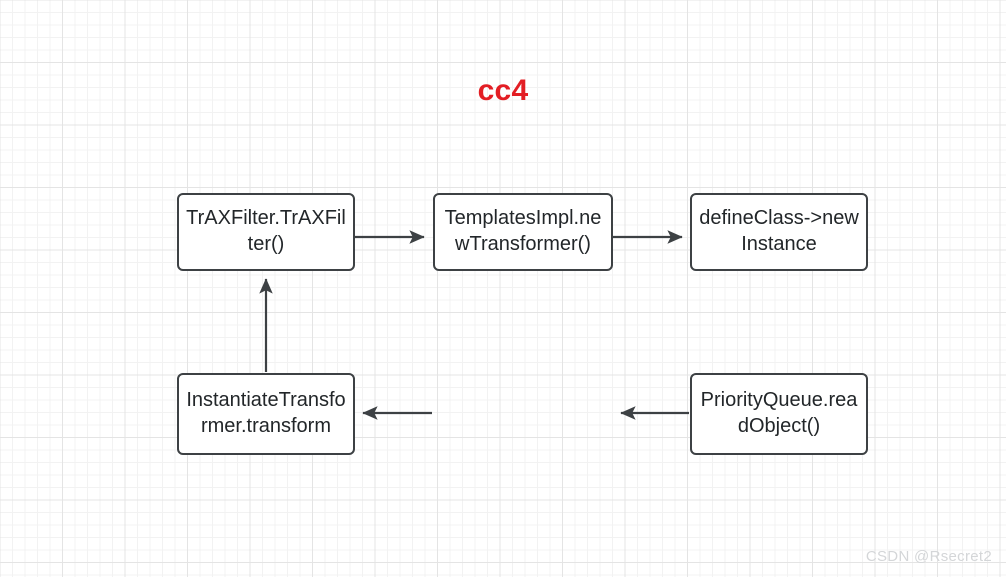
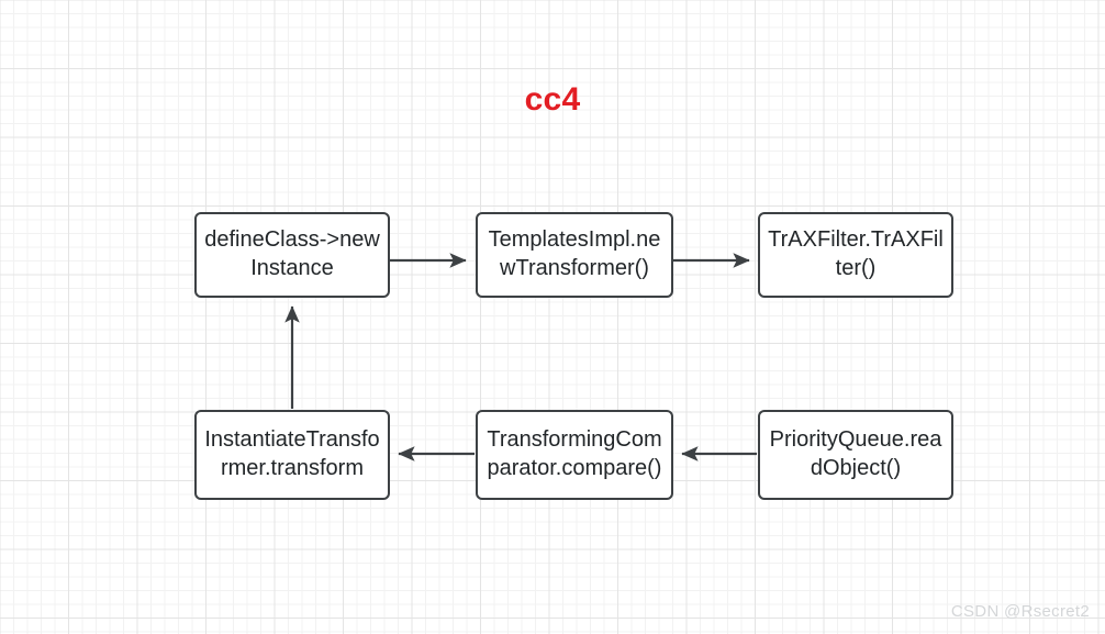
  cc4
- TrAXFilter.TrAXFilter()
+ defineClass->newInstance
  TemplatesImpl.newTransformer()
- defineClass->newInstance
+ TrAXFilter.TrAXFilter()
  InstantiateTransformer.transform
+ TransformingComparator.compare()
  PriorityQueue.readObject()
  CSDN @Rsecret2
